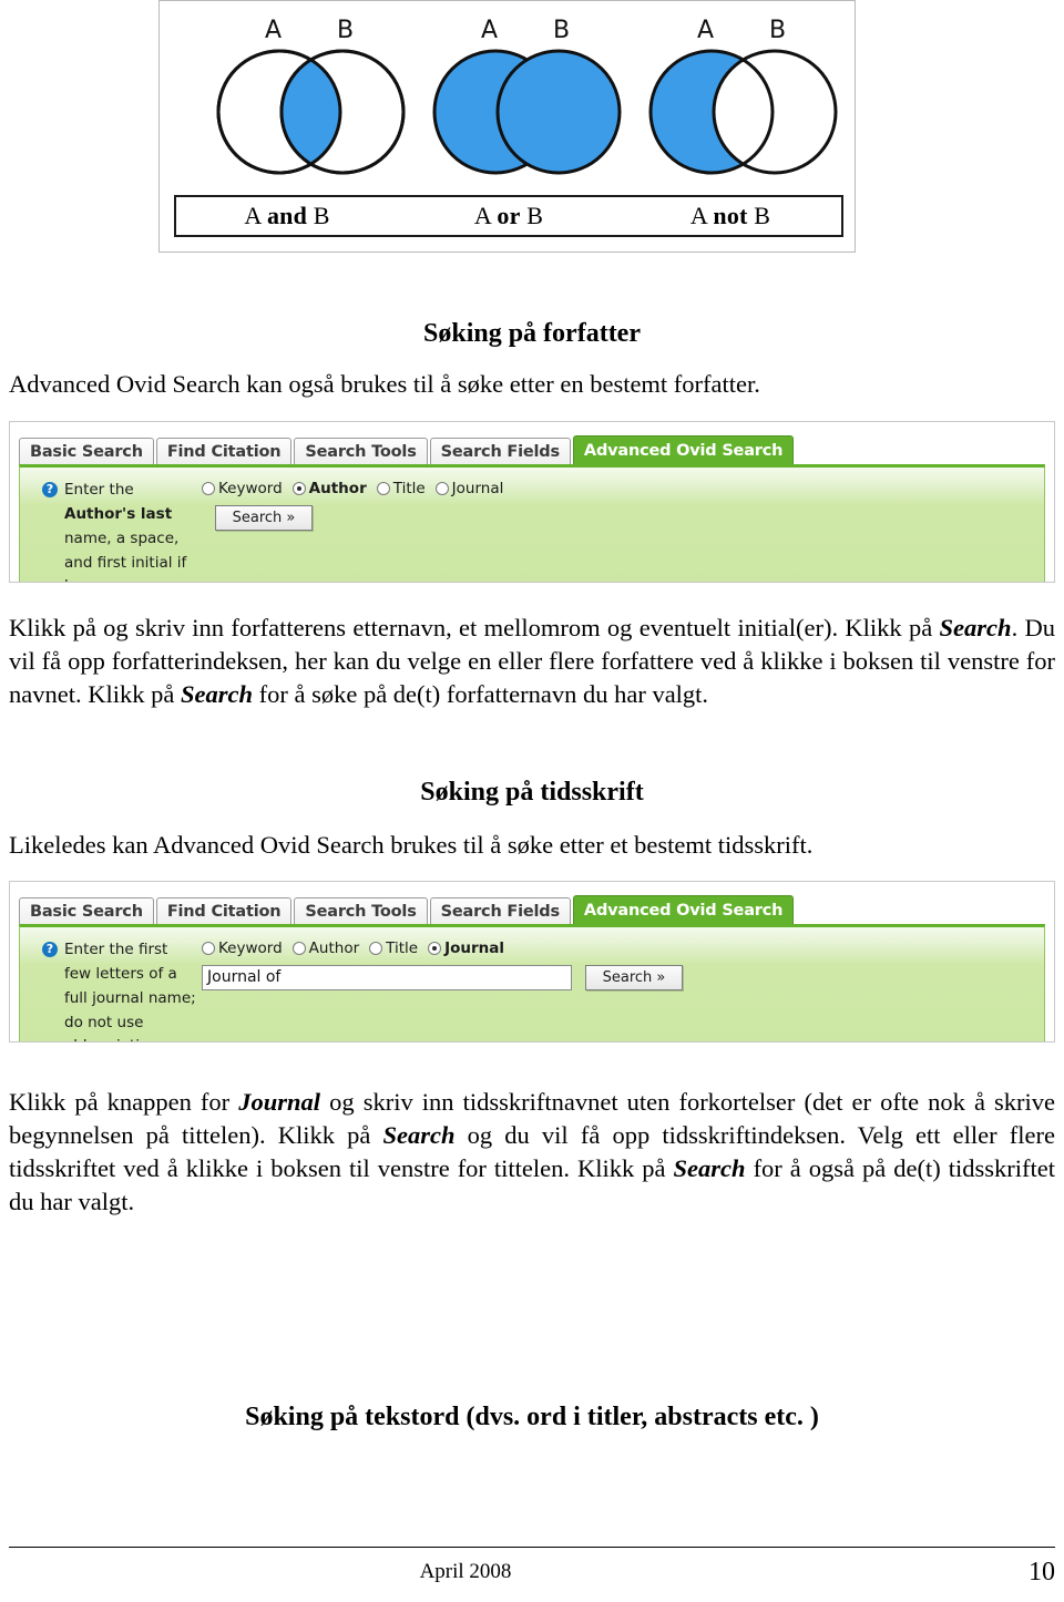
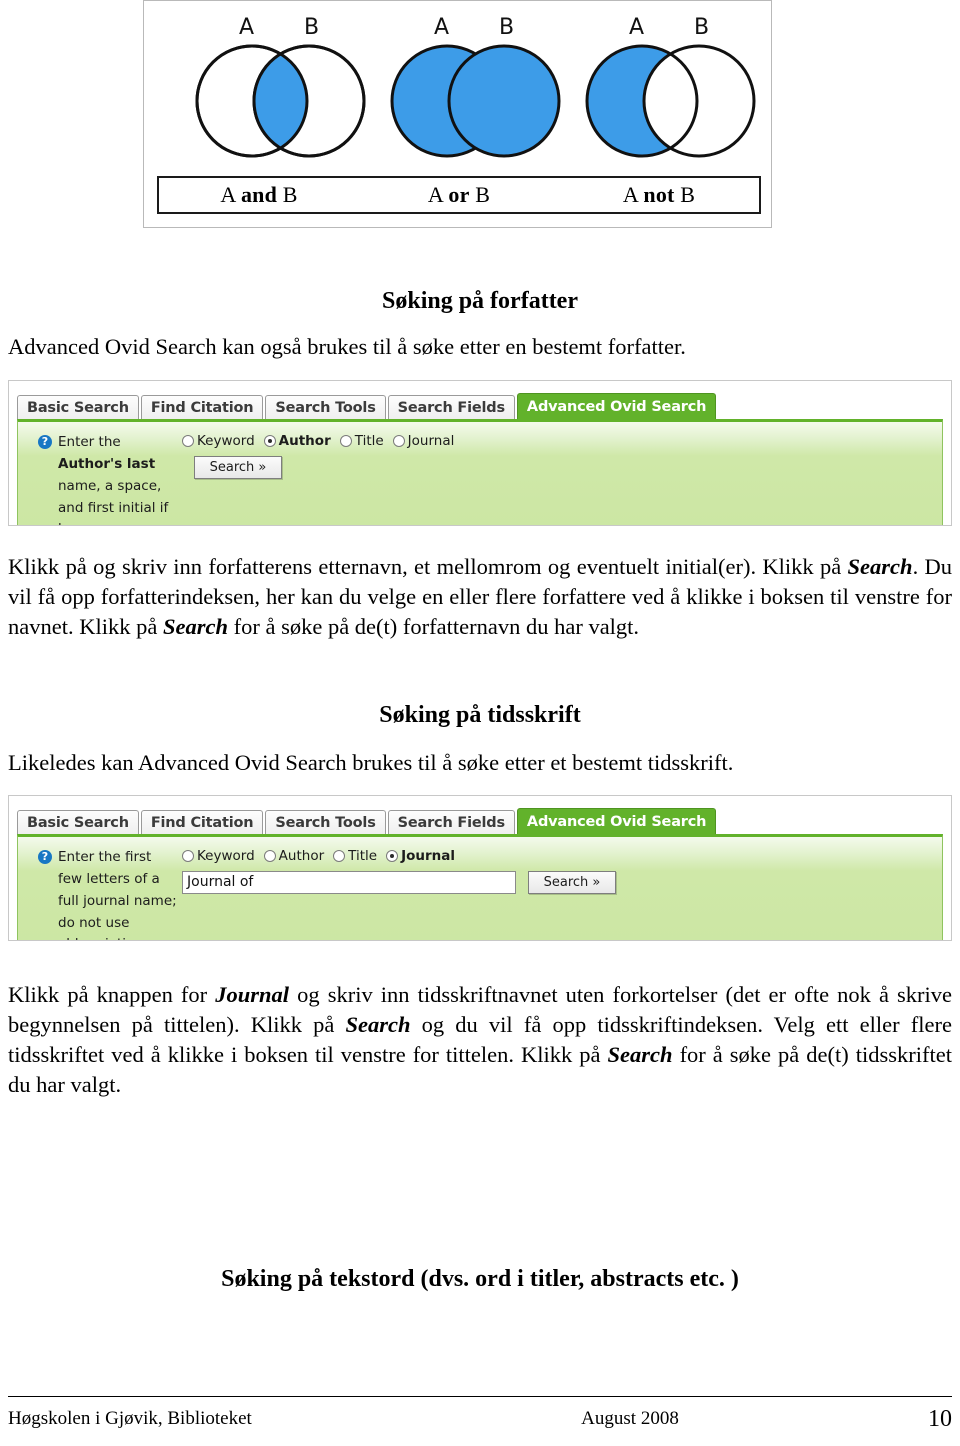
  A
  B
  A
  B
  A
  B
  A and B
  A or B
  A not B
  Søking på forfatter
  Advanced Ovid Search kan også brukes til å søke etter en bestemt forfatter.
  Basic Search
  Find Citation
  Search Tools
  Search Fields
  Advanced Ovid Search
  ?
  Enter the
  Author's last
  name, a space,
  and first initial if
  Keyword
  Author
  Title
  Journal
  Search »
  Klikk på og skriv inn forfatterens etternavn, et mellomrom og eventuelt initial(er). Klikk på Search. Du vil få opp forfatterindeksen, her kan du velge en eller flere forfattere ved å klikke i boksen til venstre for navnet. Klikk på Search for å søke på de(t) forfatternavn du har valgt.
  Søking på tidsskrift
  Likeledes kan Advanced Ovid Search brukes til å søke etter et bestemt tidsskrift.
  Basic Search
  Find Citation
  Search Tools
  Search Fields
  Advanced Ovid Search
  ?
  Enter the first
  few letters of a
  full journal name;
  do not use
  Keyword
  Author
  Title
  Journal
  Journal of
  Search »
- Klikk på knappen for Journal og skriv inn tidsskriftnavnet uten forkortelser (det er ofte nok å skrive begynnelsen på tittelen). Klikk på Search og du vil få opp tidsskriftindeksen. Velg ett eller flere tidsskriftet ved å klikke i boksen til venstre for tittelen. Klikk på Search for å også på de(t) tidsskriftet du har valgt.
+ Klikk på knappen for Journal og skriv inn tidsskriftnavnet uten forkortelser (det er ofte nok å skrive begynnelsen på tittelen). Klikk på Search og du vil få opp tidsskriftindeksen. Velg ett eller flere tidsskriftet ved å klikke i boksen til venstre for tittelen. Klikk på Search for å søke på de(t) tidsskriftet du har valgt.
  Søking på tekstord (dvs. ord i titler, abstracts etc. )
+ Høgskolen i Gjøvik, Biblioteket
- April 2008
+ August 2008
  10
